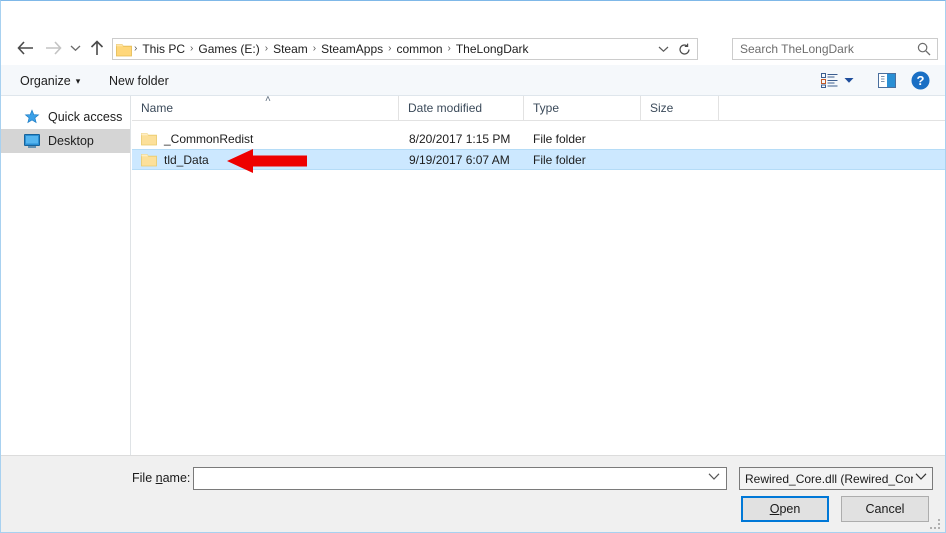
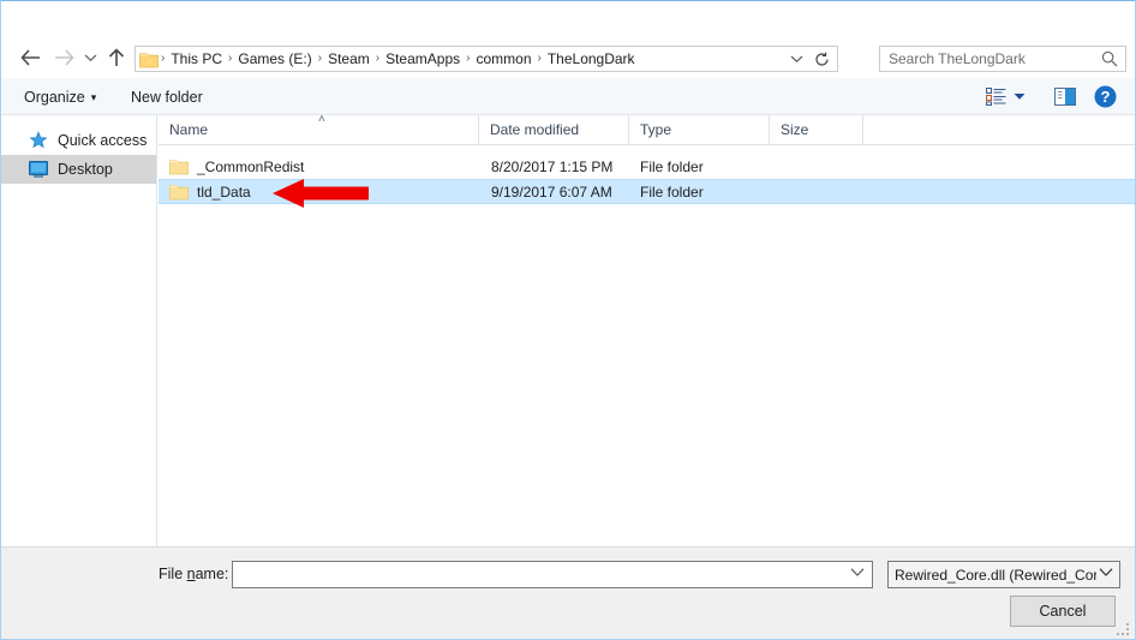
  ›
  This PC
  ›
  Games (E:)
  ›
  Steam
  ›
  SteamApps
  ›
  common
  ›
  TheLongDark
  Search TheLongDark
  Organize
  ▾
  New folder
  ?
  Quick access
  Desktop
  Name
  ˄
  Date modified
  Type
  Size
  _CommonRedist
  8/20/2017 1:15 PM
  File folder
  tld_Data
  9/19/2017 6:07 AM
  File folder
  File name:
  Rewired_Core.dll (Rewired_Cor
- Open
  Cancel
